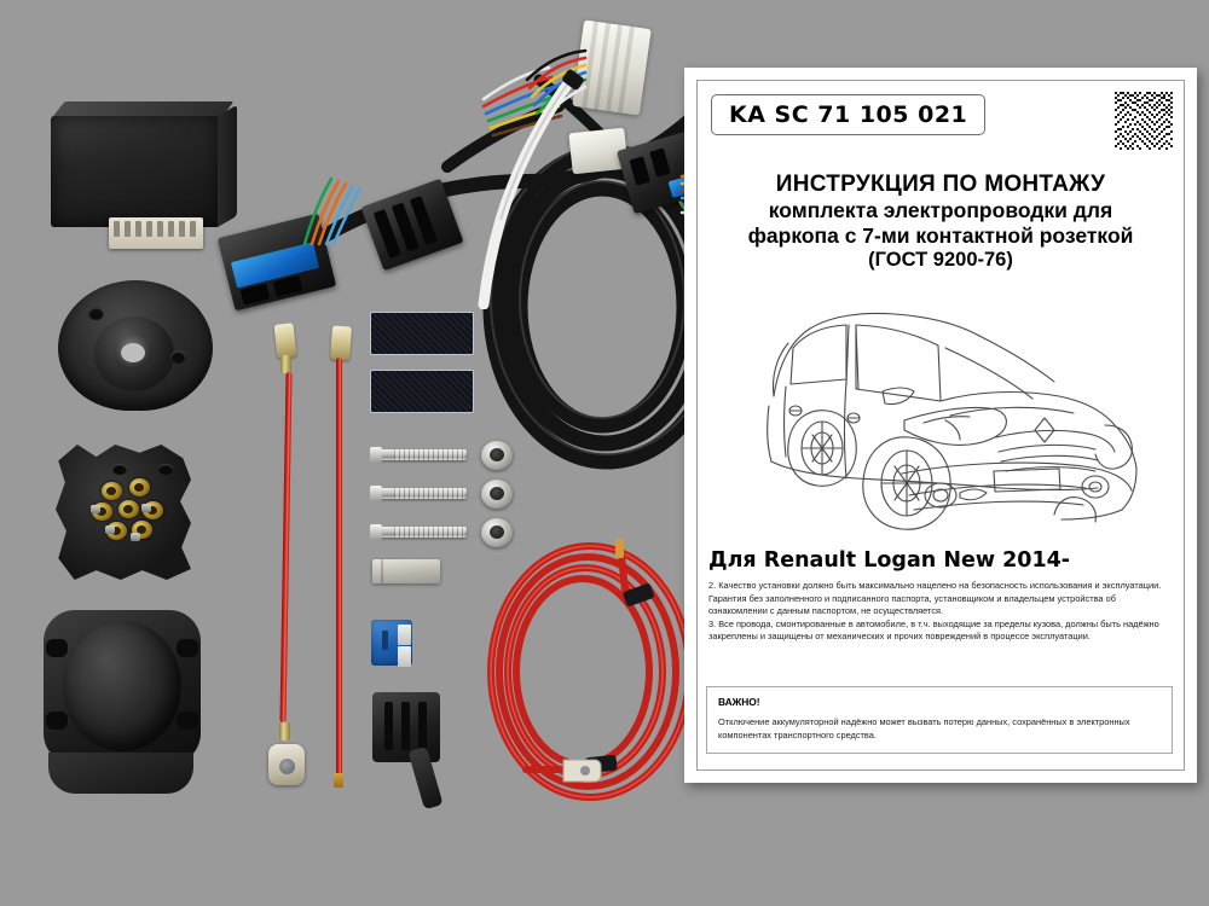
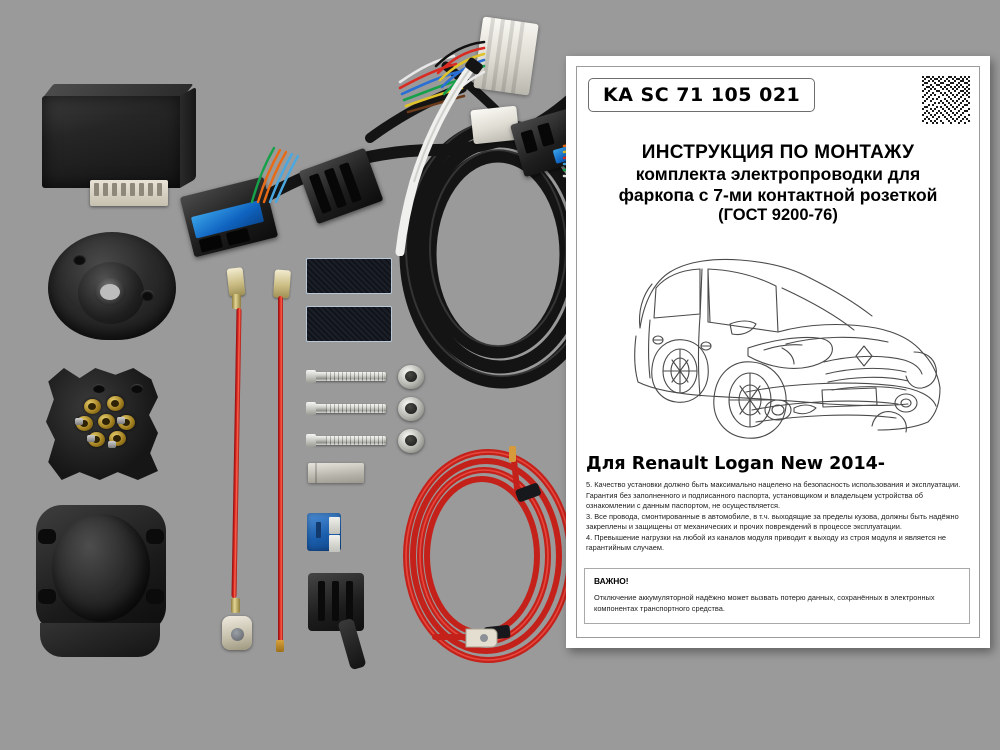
  KA SC 71 105 021
  ИНСТРУКЦИЯ ПО МОНТАЖУ
  комплекта электропроводки для
  фаркопа с 7-ми контактной розеткой
  (ГОСТ 9200-76)
  Для Renault Logan New 2014-
- 2. Качество установки должно быть максимально нацелено на безопасность использования и эксплуатации. Гарантия без заполненного и подписанного паспорта, установщиком и владельцем устройства об ознакомлении с данным паспортом, не осуществляется.
+ 5. Качество установки должно быть максимально нацелено на безопасность использования и эксплуатации. Гарантия без заполненного и подписанного паспорта, установщиком и владельцем устройства об ознакомлении с данным паспортом, не осуществляется.
  3. Все провода, смонтированные в автомобиле, в т.ч. выходящие за пределы кузова, должны быть надёжно закреплены и защищены от механических и прочих повреждений в процессе эксплуатации.
+ 4. Превышение нагрузки на любой из каналов модуля приводит к выходу из строя модуля и является не гарантийным случаем.
  ВАЖНО!
  Отключение аккумуляторной надёжно может вызвать потерю данных, сохранённых в электронных компонентах транспортного средства.
